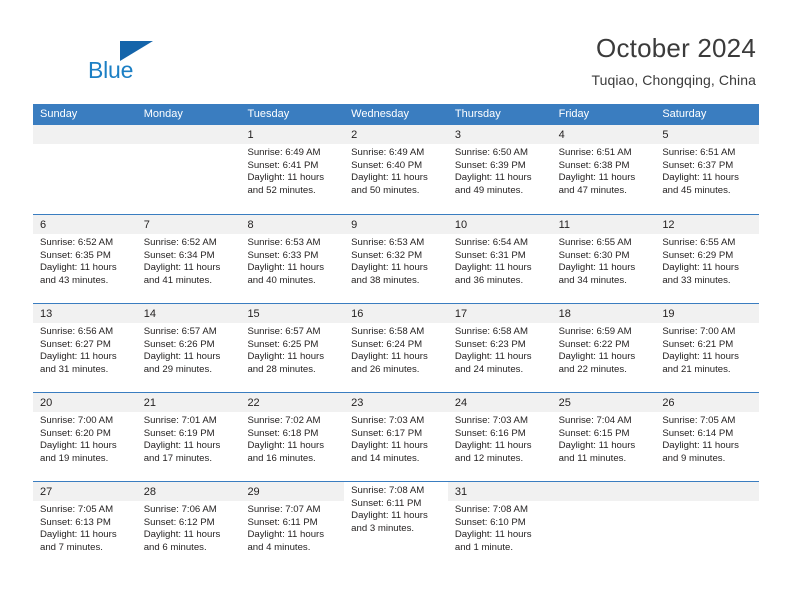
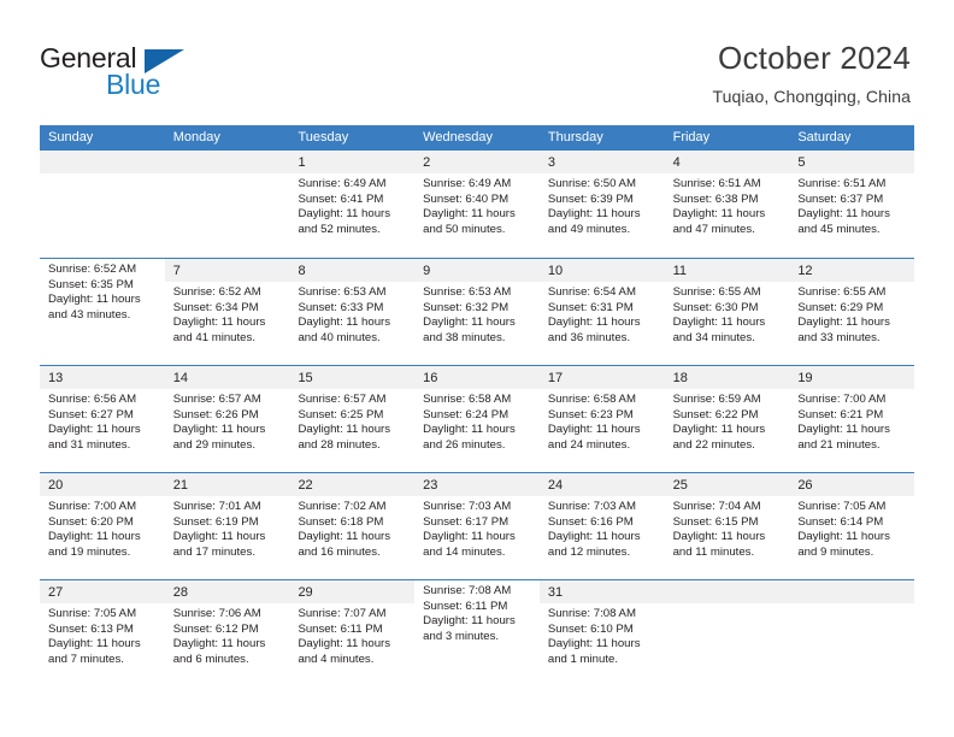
+ General
  Blue
  October 2024
  Tuqiao, Chongqing, China
  Sunday
  Monday
  Tuesday
  Wednesday
  Thursday
  Friday
  Saturday
  1
  Sunrise: 6:49 AM
  Sunset: 6:41 PM
  Daylight: 11 hours
  and 52 minutes.
  2
  Sunrise: 6:49 AM
  Sunset: 6:40 PM
  Daylight: 11 hours
  and 50 minutes.
  3
  Sunrise: 6:50 AM
  Sunset: 6:39 PM
  Daylight: 11 hours
  and 49 minutes.
  4
  Sunrise: 6:51 AM
  Sunset: 6:38 PM
  Daylight: 11 hours
  and 47 minutes.
  5
  Sunrise: 6:51 AM
  Sunset: 6:37 PM
  Daylight: 11 hours
  and 45 minutes.
- 6
  Sunrise: 6:52 AM
  Sunset: 6:35 PM
  Daylight: 11 hours
  and 43 minutes.
  7
  Sunrise: 6:52 AM
  Sunset: 6:34 PM
  Daylight: 11 hours
  and 41 minutes.
  8
  Sunrise: 6:53 AM
  Sunset: 6:33 PM
  Daylight: 11 hours
  and 40 minutes.
  9
  Sunrise: 6:53 AM
  Sunset: 6:32 PM
  Daylight: 11 hours
  and 38 minutes.
  10
  Sunrise: 6:54 AM
  Sunset: 6:31 PM
  Daylight: 11 hours
  and 36 minutes.
  11
  Sunrise: 6:55 AM
  Sunset: 6:30 PM
  Daylight: 11 hours
  and 34 minutes.
  12
  Sunrise: 6:55 AM
  Sunset: 6:29 PM
  Daylight: 11 hours
  and 33 minutes.
  13
  Sunrise: 6:56 AM
  Sunset: 6:27 PM
  Daylight: 11 hours
  and 31 minutes.
  14
  Sunrise: 6:57 AM
  Sunset: 6:26 PM
  Daylight: 11 hours
  and 29 minutes.
  15
  Sunrise: 6:57 AM
  Sunset: 6:25 PM
  Daylight: 11 hours
  and 28 minutes.
  16
  Sunrise: 6:58 AM
  Sunset: 6:24 PM
  Daylight: 11 hours
  and 26 minutes.
  17
  Sunrise: 6:58 AM
  Sunset: 6:23 PM
  Daylight: 11 hours
  and 24 minutes.
  18
  Sunrise: 6:59 AM
  Sunset: 6:22 PM
  Daylight: 11 hours
  and 22 minutes.
  19
  Sunrise: 7:00 AM
  Sunset: 6:21 PM
  Daylight: 11 hours
  and 21 minutes.
  20
  Sunrise: 7:00 AM
  Sunset: 6:20 PM
  Daylight: 11 hours
  and 19 minutes.
  21
  Sunrise: 7:01 AM
  Sunset: 6:19 PM
  Daylight: 11 hours
  and 17 minutes.
  22
  Sunrise: 7:02 AM
  Sunset: 6:18 PM
  Daylight: 11 hours
  and 16 minutes.
  23
  Sunrise: 7:03 AM
  Sunset: 6:17 PM
  Daylight: 11 hours
  and 14 minutes.
  24
  Sunrise: 7:03 AM
  Sunset: 6:16 PM
  Daylight: 11 hours
  and 12 minutes.
  25
  Sunrise: 7:04 AM
  Sunset: 6:15 PM
  Daylight: 11 hours
  and 11 minutes.
  26
  Sunrise: 7:05 AM
  Sunset: 6:14 PM
  Daylight: 11 hours
  and 9 minutes.
  27
  Sunrise: 7:05 AM
  Sunset: 6:13 PM
  Daylight: 11 hours
  and 7 minutes.
  28
  Sunrise: 7:06 AM
  Sunset: 6:12 PM
  Daylight: 11 hours
  and 6 minutes.
  29
  Sunrise: 7:07 AM
  Sunset: 6:11 PM
  Daylight: 11 hours
  and 4 minutes.
  Sunrise: 7:08 AM
  Sunset: 6:11 PM
  Daylight: 11 hours
  and 3 minutes.
  31
  Sunrise: 7:08 AM
  Sunset: 6:10 PM
  Daylight: 11 hours
  and 1 minute.
